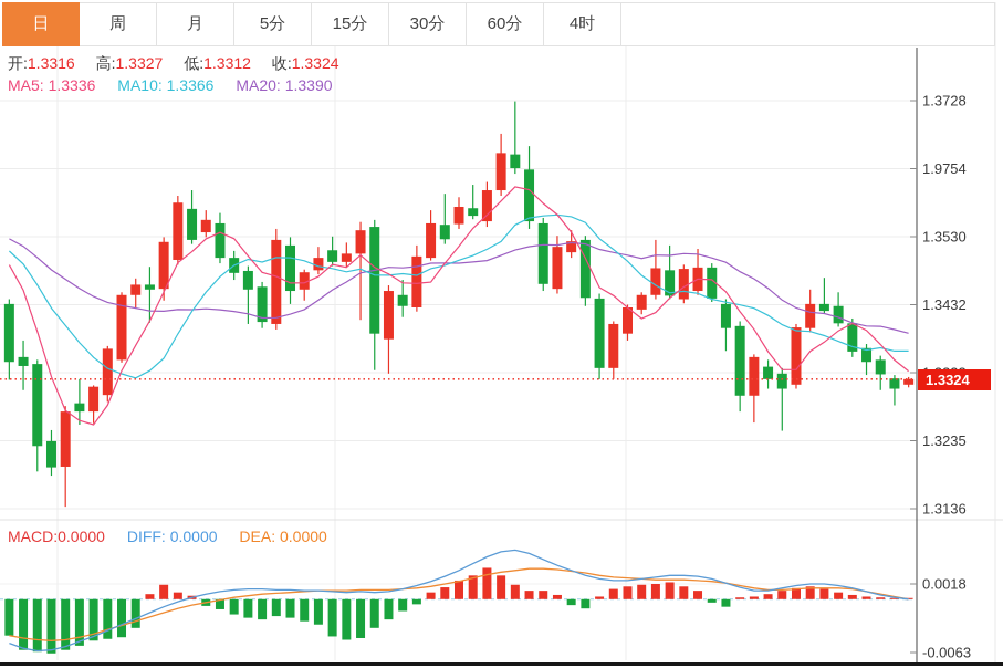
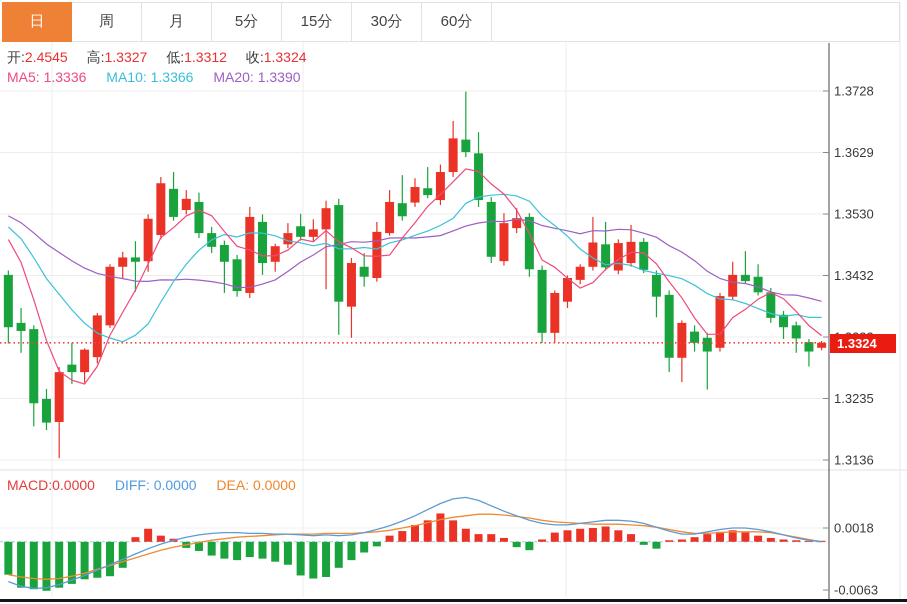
  1.3728
- 1.9754
+ 1.3629
  1.3530
  1.3432
  1.3235
  1.3136
  0.0018
  -0.0063
  日
  周
  月
  5分
  15分
  30分
  60分
- 4时
- 开:1.3316 高:1.3327 低:1.3312 收:1.3324
+ 开:2.4545 高:1.3327 低:1.3312 收:1.3324
  MA5: 1.3336 MA10: 1.3366 MA20: 1.3390
  MACD:0.0000 DIFF: 0.0000 DEA: 0.0000
  1.3324
